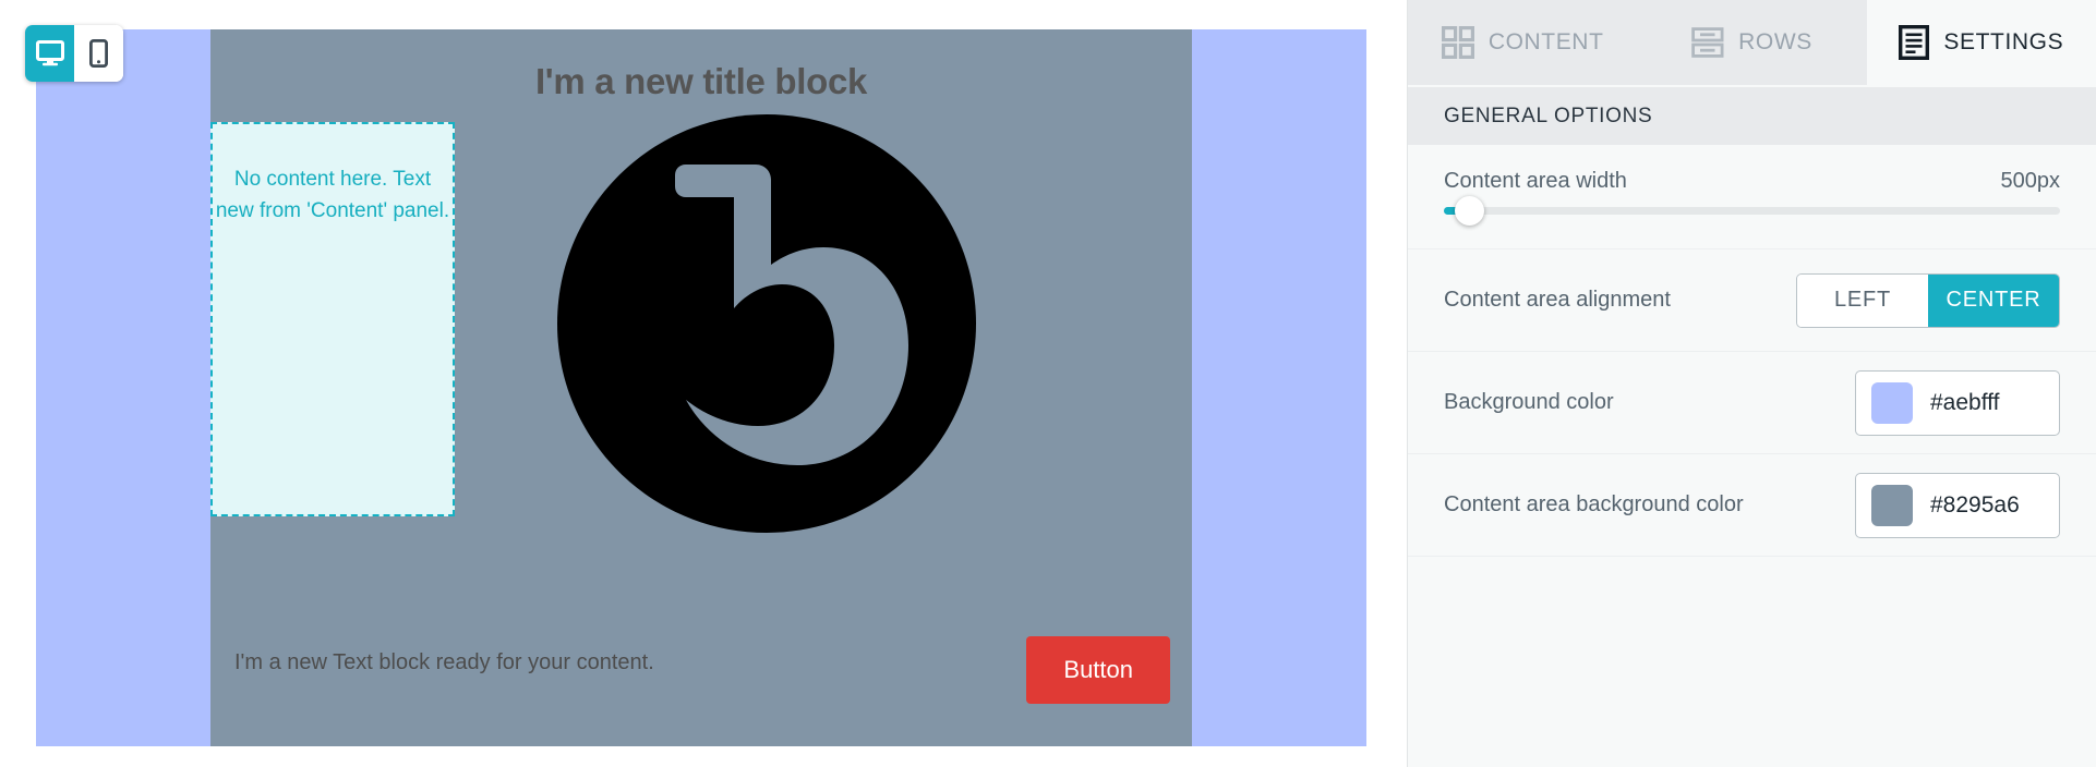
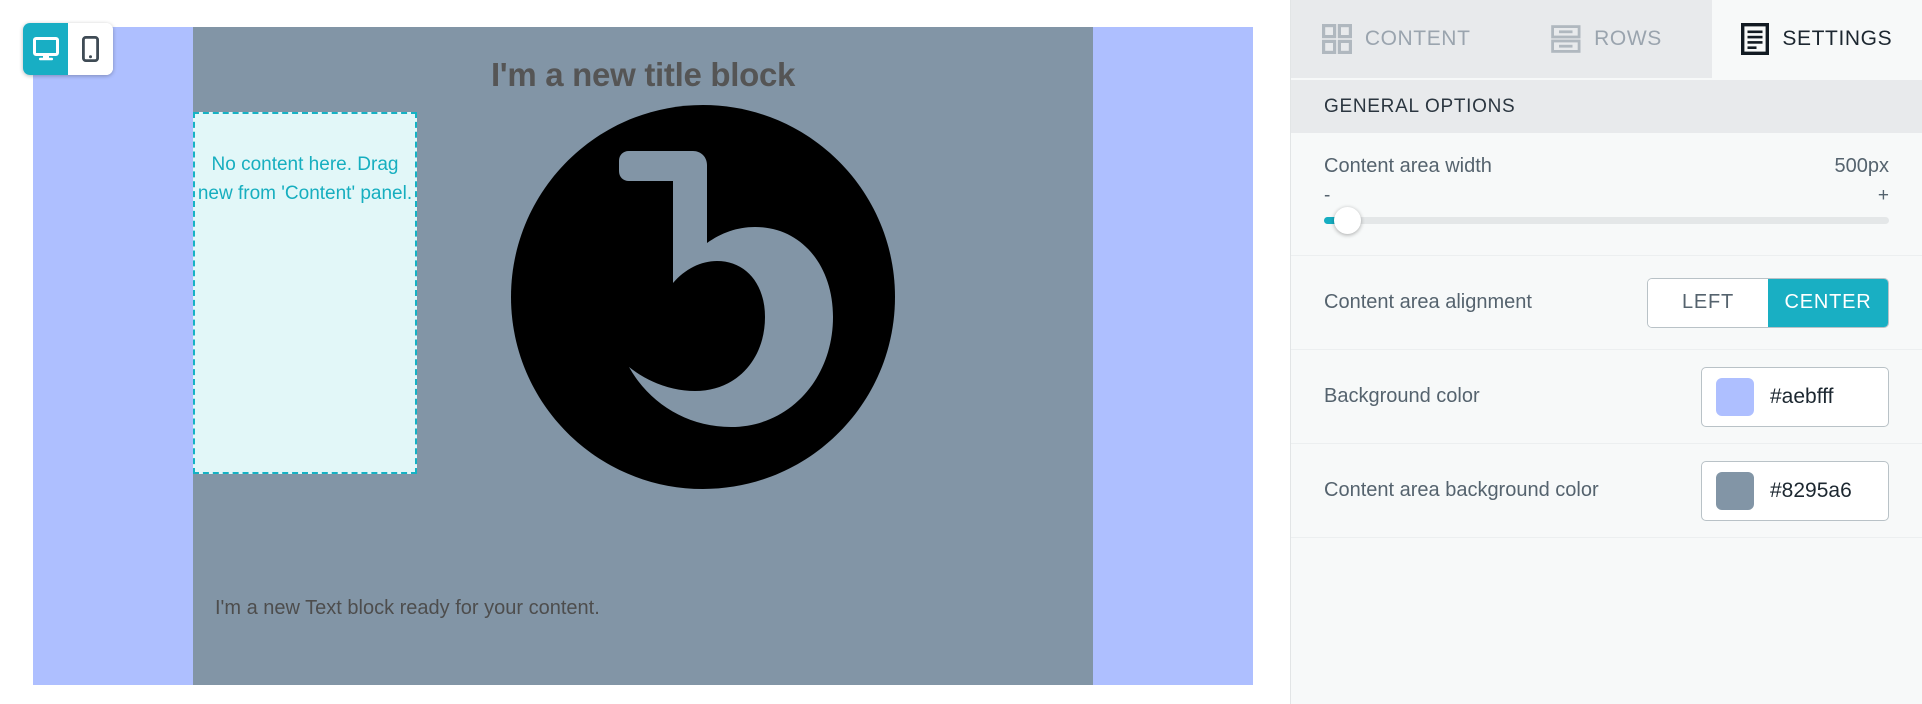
  I'm a new title block
- No content here. Text new from 'Content' panel.
+ No content here. Drag new from 'Content' panel.
  I'm a new Text block ready for your content.
- Button
  CONTENT
  ROWS
  SETTINGS
  GENERAL OPTIONS
  Content area width
  500px
+ -
+ +
  Content area alignment
  LEFT
  CENTER
  Background color
  #aebfff
  Content area background color
  #8295a6
